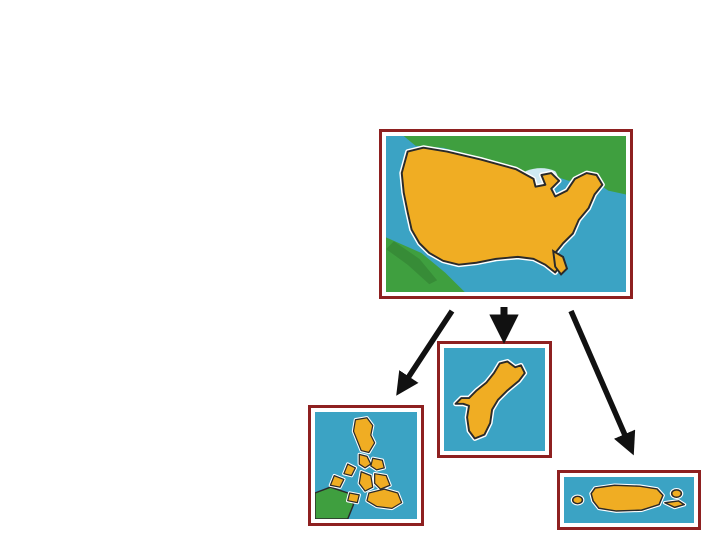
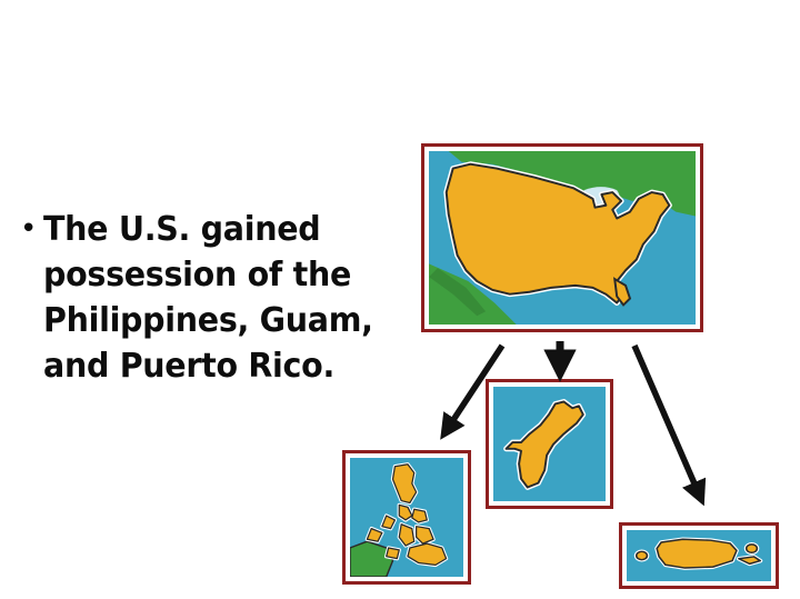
+ •
+ The U.S. gained possession of the Philippines, Guam, and Puerto Rico.
